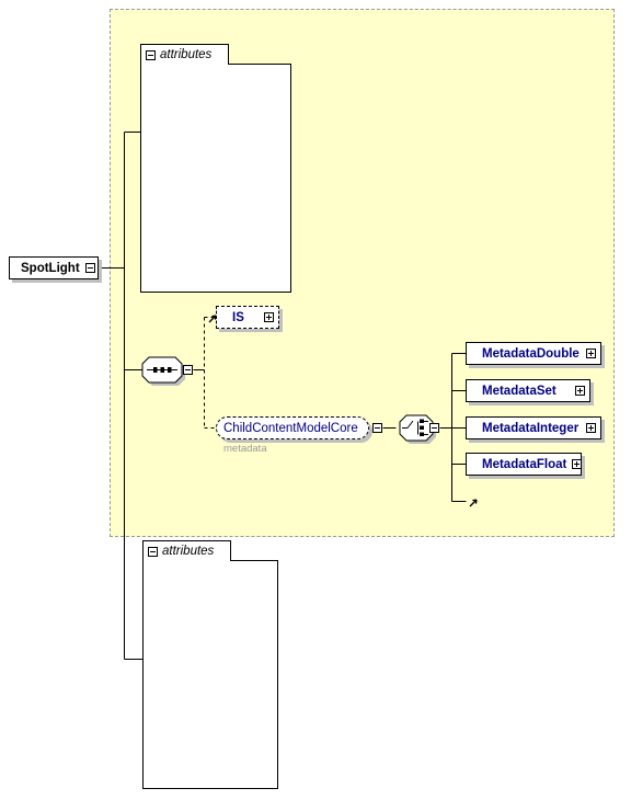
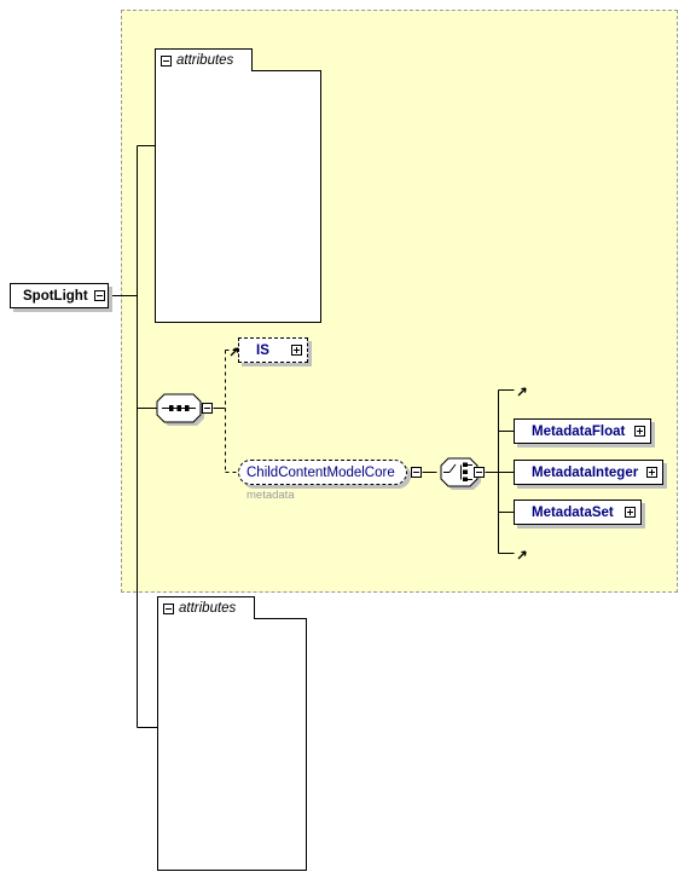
  SpotLight
  attributes
  IS
  ChildContentModelCore
  metadata
- MetadataDouble
- MetadataSet
+ MetadataFloat
  MetadataInteger
- MetadataFloat
+ MetadataSet
  attributes
